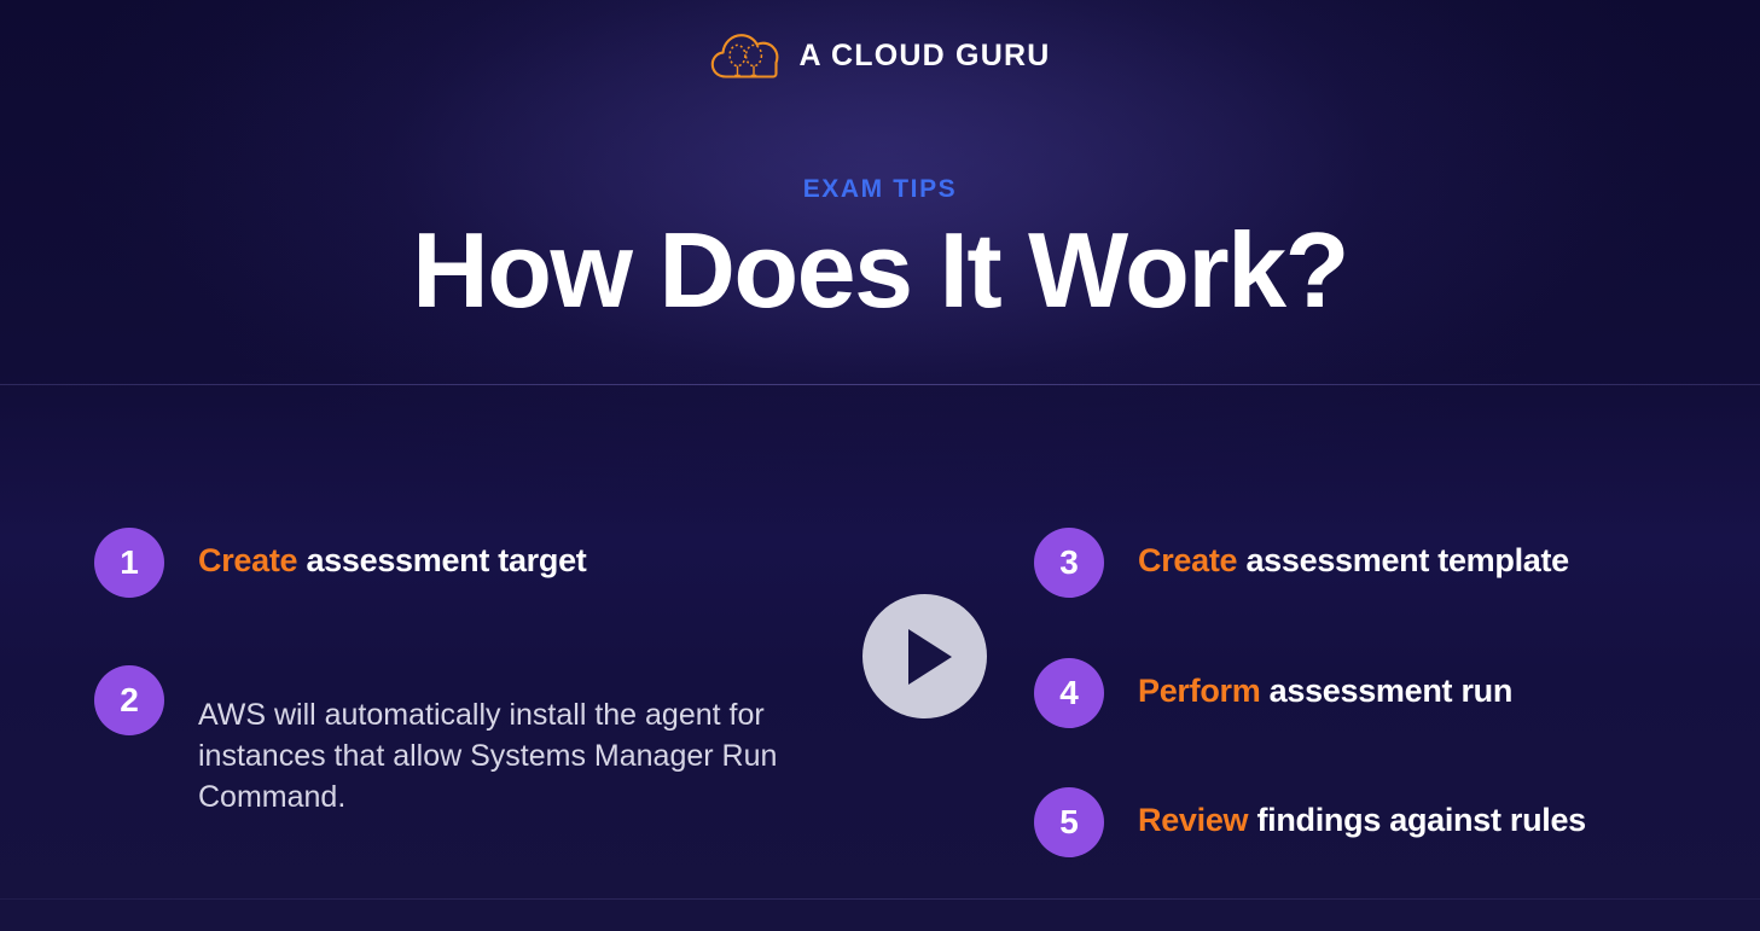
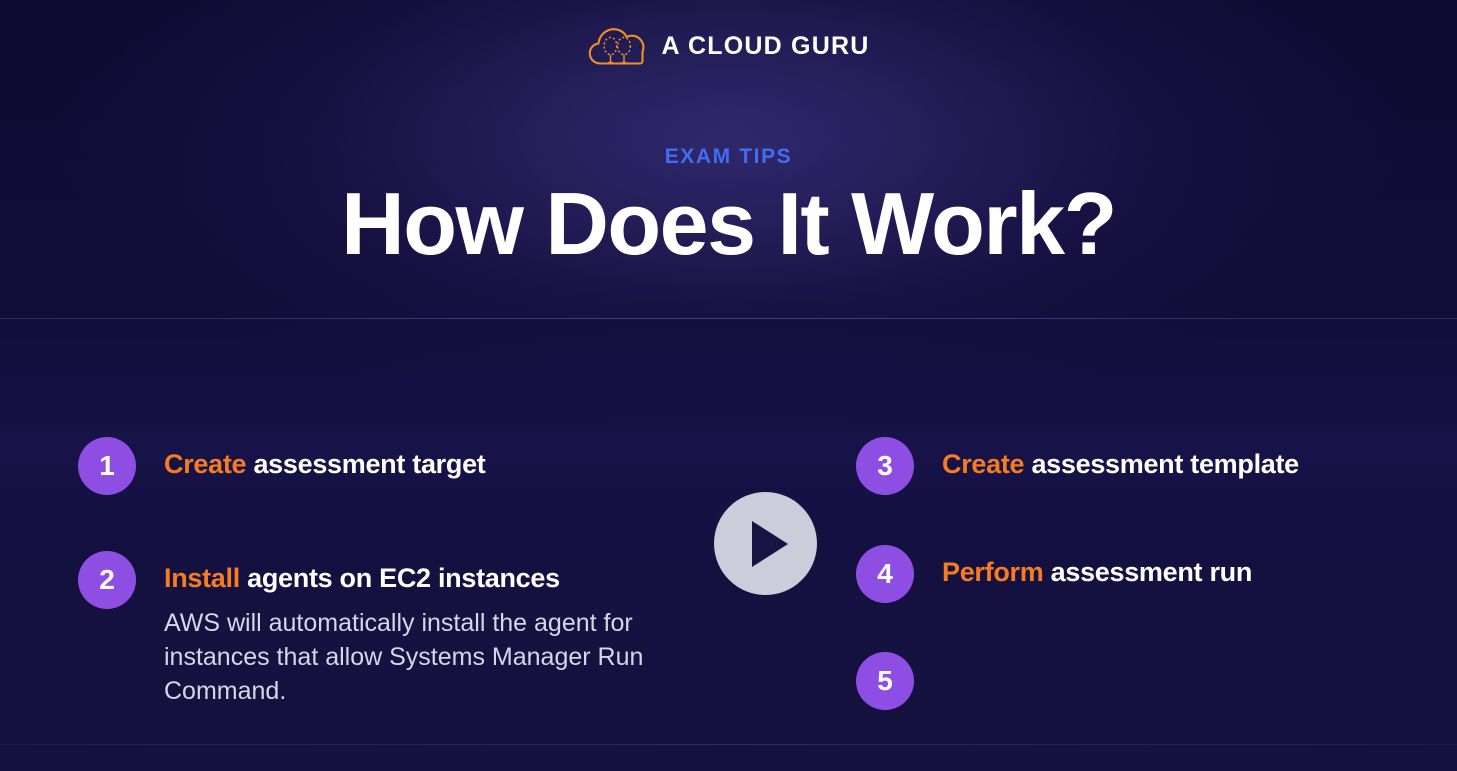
  A CLOUD GURU
  EXAM TIPS
  How Does It Work?
  1
  Create assessment target
  2
+ Install agents on EC2 instances
  AWS will automatically install the agent for instances that allow Systems Manager Run Command.
  3
  Create assessment template
  4
  Perform assessment run
  5
- Review findings against rules
